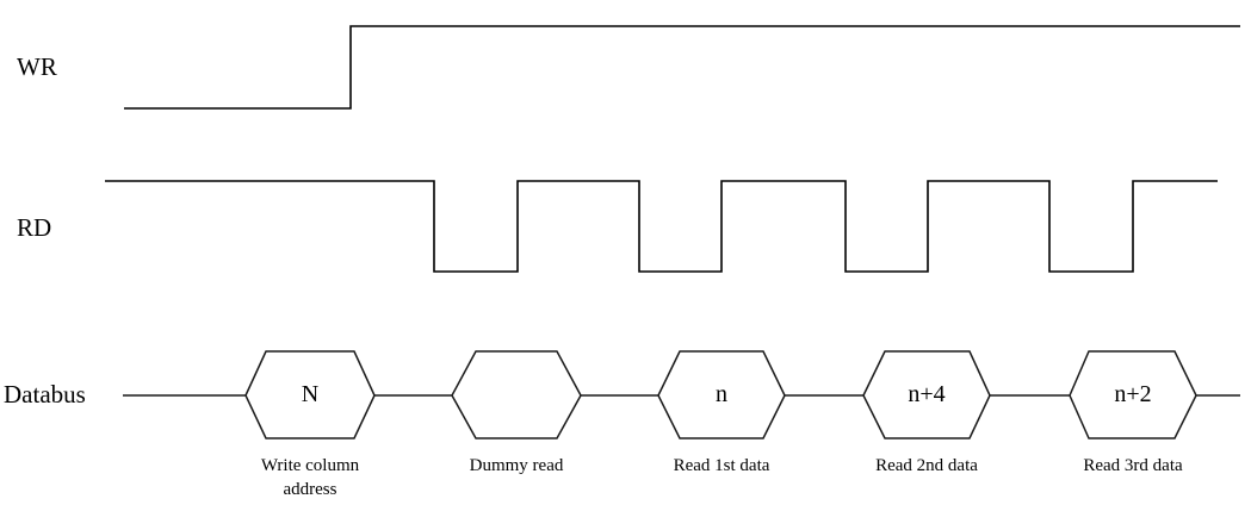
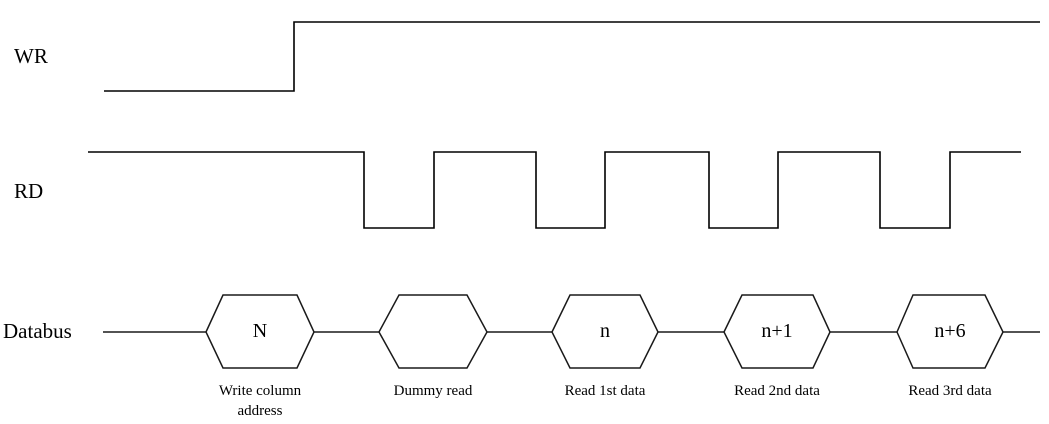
  WR
  RD
  Databus
  N
  Write column
  address
  Dummy read
  n
  Read 1st data
- n+4
+ n+1
  Read 2nd data
- n+2
+ n+6
  Read 3rd data
